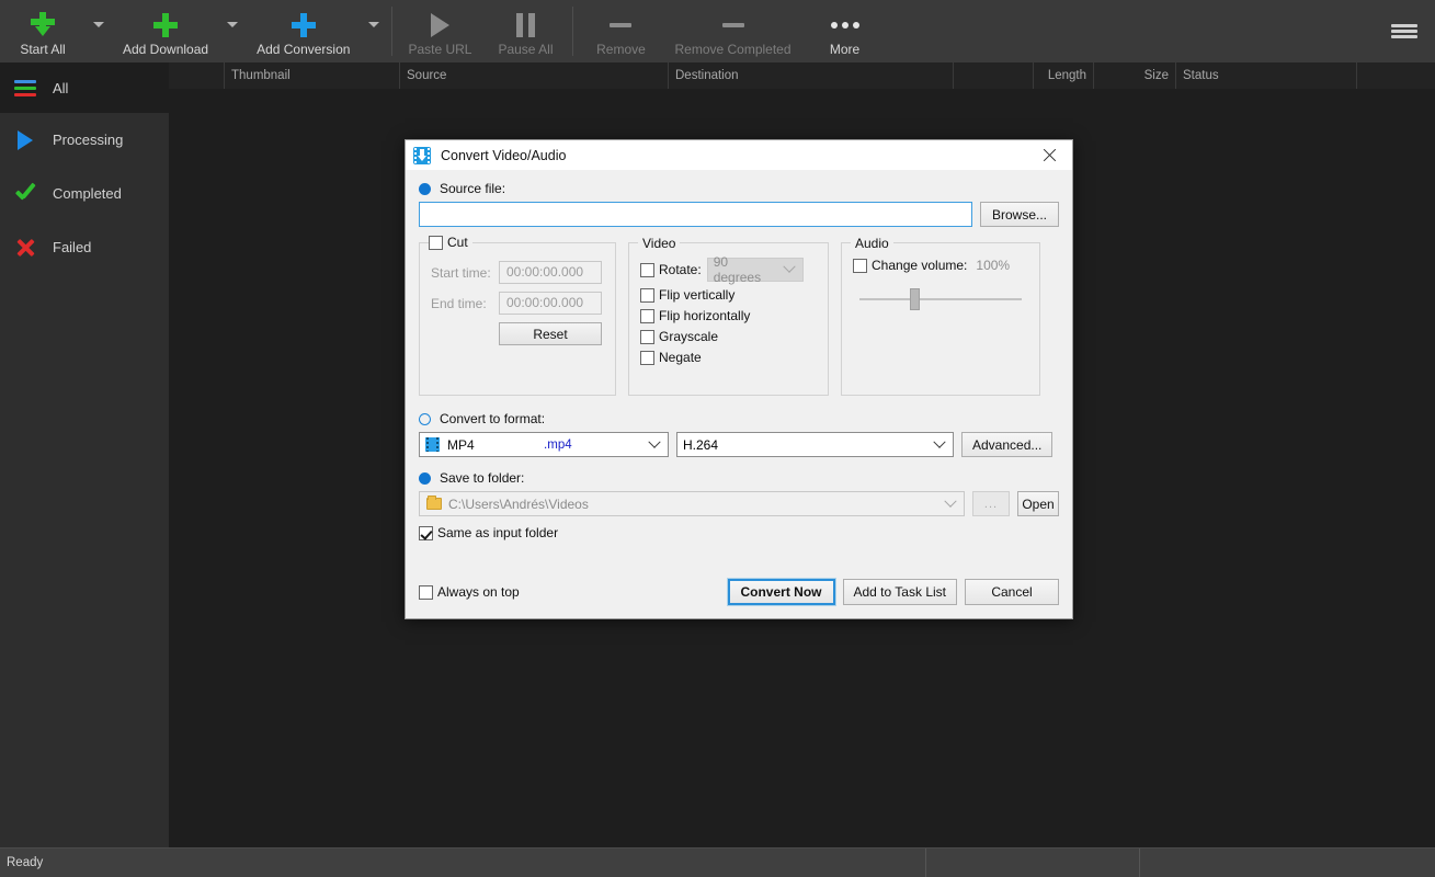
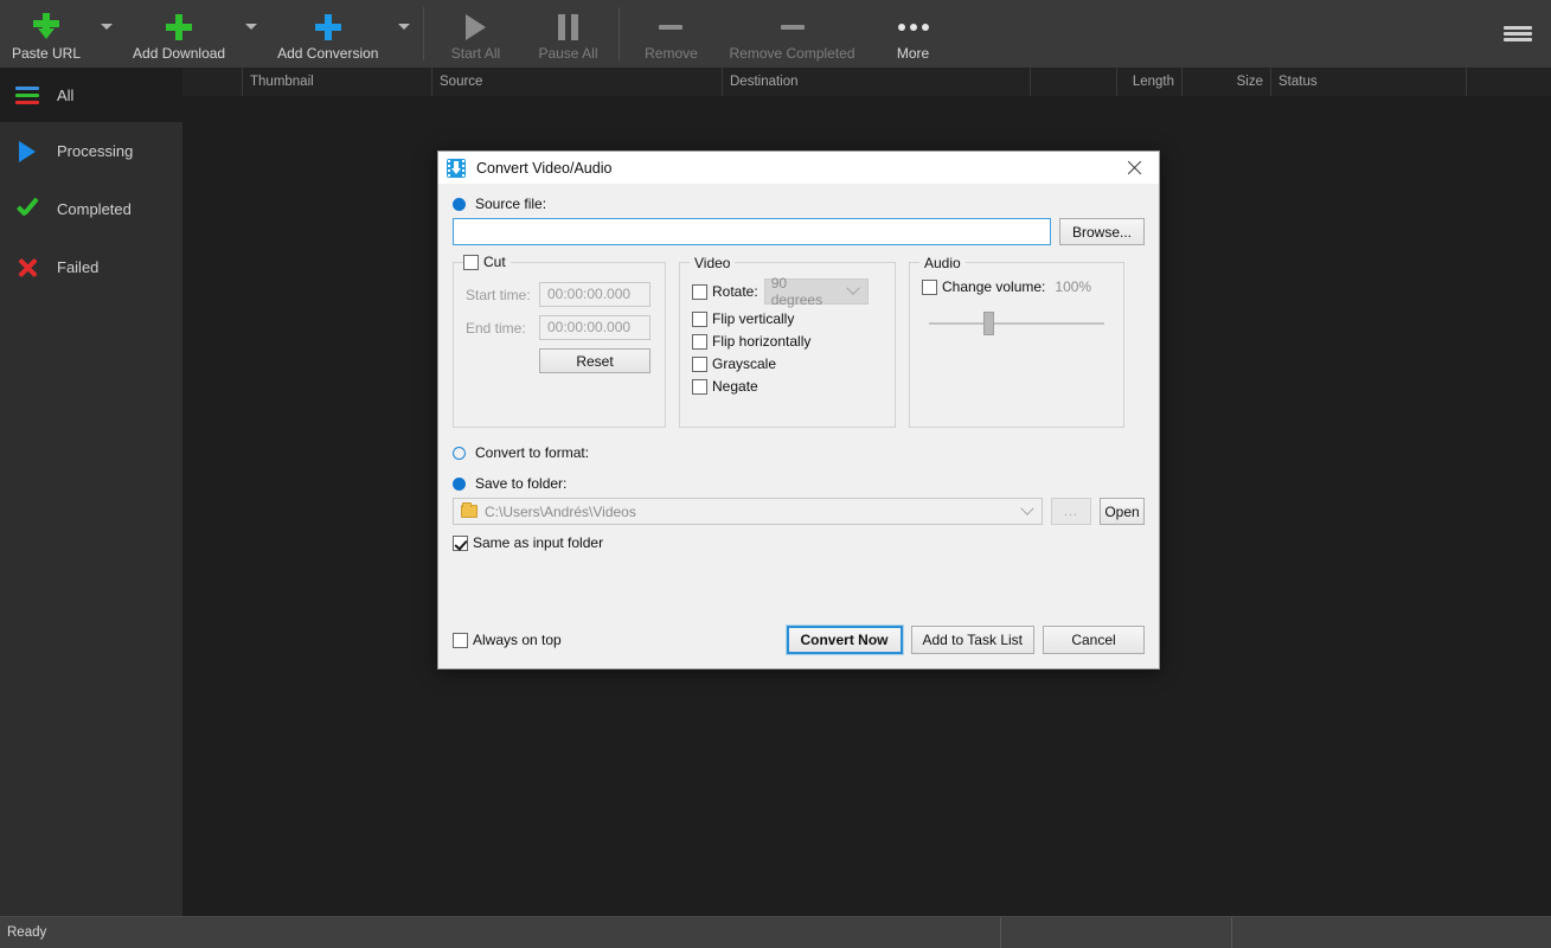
- Start All
+ Paste URL
  Add Download
  Add Conversion
- Paste URL
+ Start All
  Pause All
  Remove
  Remove Completed
  More
  All
  Processing
  Completed
  Failed
  Thumbnail
  Source
  Destination
  Length
  Size
  Status
  Ready
  Convert Video/Audio
  Source file:
  Browse...
  Cut
  Start time:
  00:00:00.000
  End time:
  00:00:00.000
  Reset
  Video
  Rotate:
  90 degrees
  Flip vertically
  Flip horizontally
  Grayscale
  Negate
  Audio
  Change volume:
  100%
  Convert to format:
- MP4
- .mp4
- H.264
- Advanced...
  Save to folder:
  C:\Users\Andrés\Videos
  ...
  Open
  Same as input folder
  Always on top
  Convert Now
  Add to Task List
  Cancel
